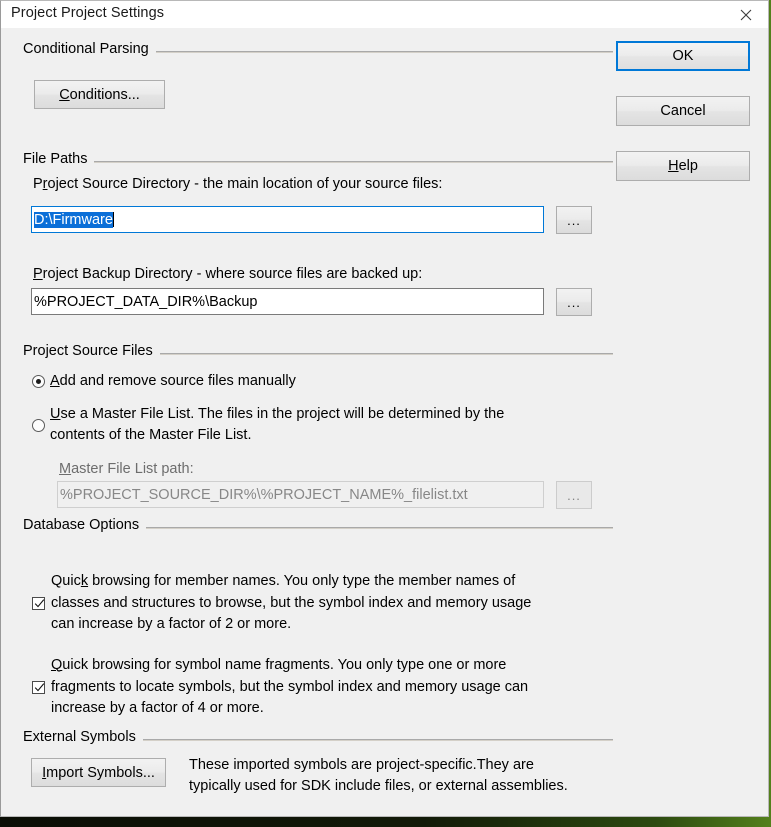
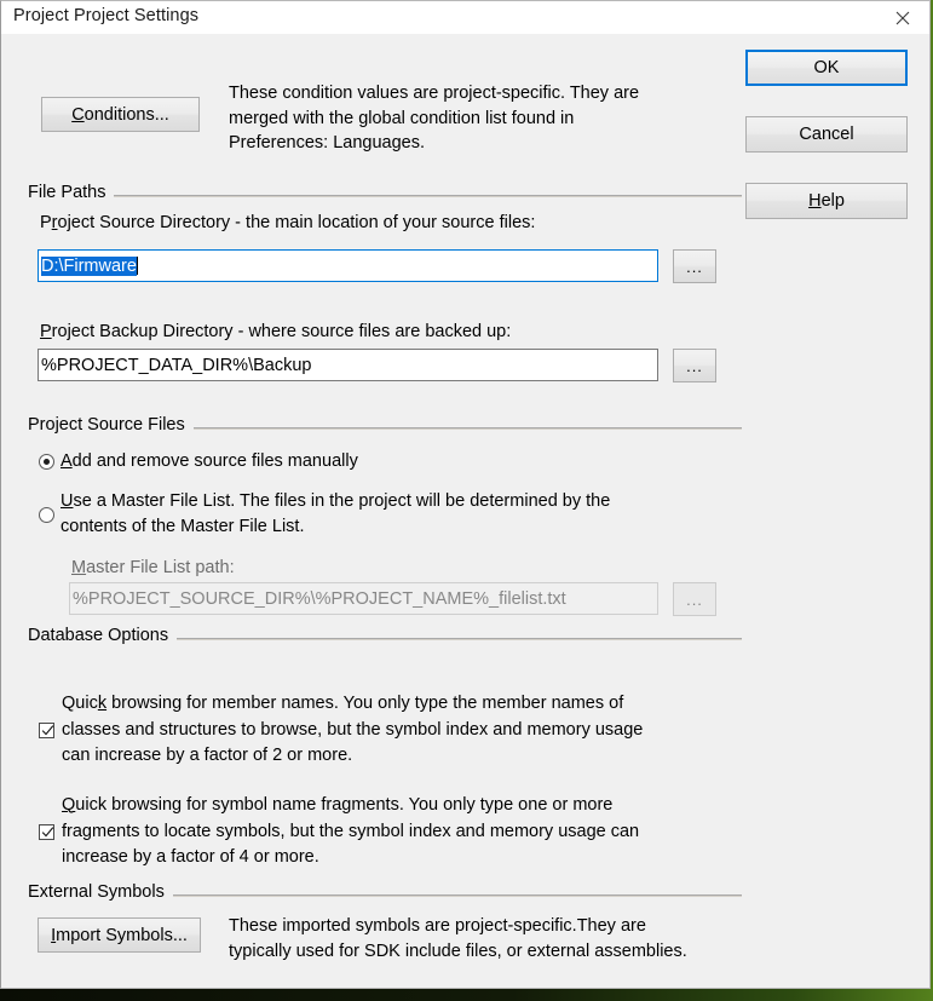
  Project Project Settings
  OK
  Cancel
  H
  elp
- Conditional Parsing
  C
  onditions...
+ These condition values are project-specific. They are
+ merged with the global condition list found in
+ Preferences: Languages.
  File Paths
  Project Source Directory - the main location of your source files:
  D:\Firmware
  ...
  Project Backup Directory - where source files are backed up:
  %PROJECT_DATA_DIR%\Backup
  ...
  Project Source Files
  Add and remove source files manually
  Use a Master File List. The files in the project will be determined by the
  contents of the Master File List.
  Master File List path:
  %PROJECT_SOURCE_DIR%\%PROJECT_NAME%_filelist.txt
  ...
  Database Options
  Quick browsing for member names. You only type the member names of
  classes and structures to browse, but the symbol index and memory usage
  can increase by a factor of 2 or more.
  Quick browsing for symbol name fragments. You only type one or more
  fragments to locate symbols, but the symbol index and memory usage can
  increase by a factor of 4 or more.
  External Symbols
  I
  mport Symbols...
  These imported symbols are project-specific.They are
  typically used for SDK include files, or external assemblies.
